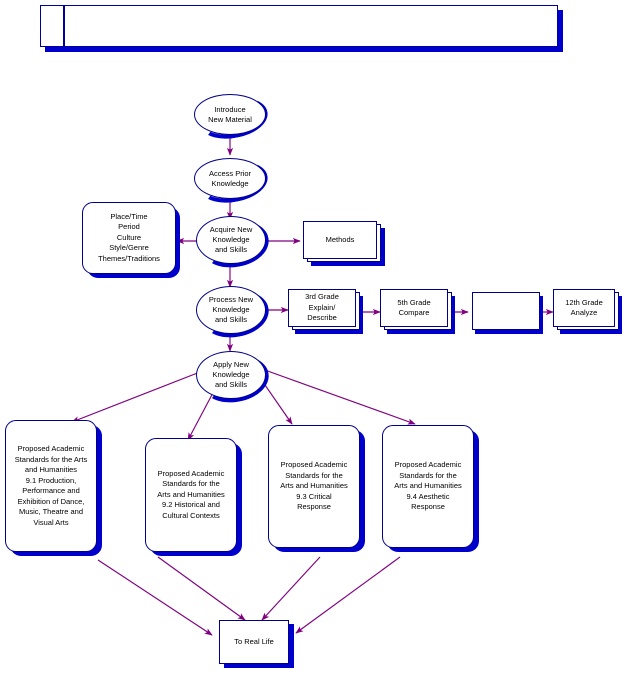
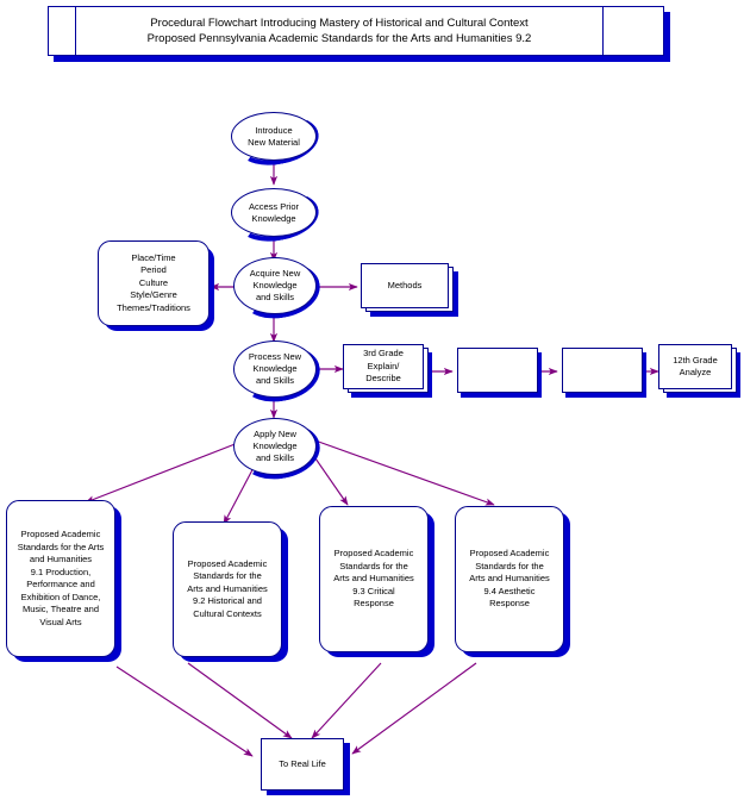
+ Procedural Flowchart Introducing Mastery of Historical and Cultural Context
+ Proposed Pennsylvania Academic Standards for the Arts and Humanities 9.2
  Introduce
  New Material
  Access Prior
  Knowledge
  Acquire New
  Knowledge
  and Skills
  Process New
  Knowledge
  and Skills
  Apply New
  Knowledge
  and Skills
  Place/Time
  Period
  Culture
  Style/Genre
  Themes/Traditions
  Methods
  3rd Grade
  Explain/
  Describe
- 5th Grade
- Compare
  12th Grade
  Analyze
  Proposed Academic
  Standards for the Arts
  and Humanities
  9.1 Production,
  Performance and
  Exhibition of Dance,
  Music, Theatre and
  Visual Arts
  Proposed Academic
  Standards for the
  Arts and Humanities
  9.2 Historical and
  Cultural Contexts
  Proposed Academic
  Standards for the
  Arts and Humanities
  9.3 Critical
  Response
  Proposed Academic
  Standards for the
  Arts and Humanities
  9.4 Aesthetic
  Response
  To Real Life
